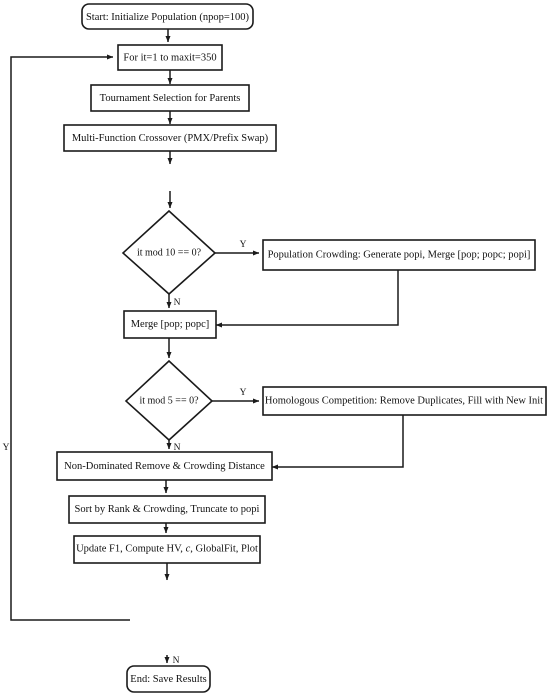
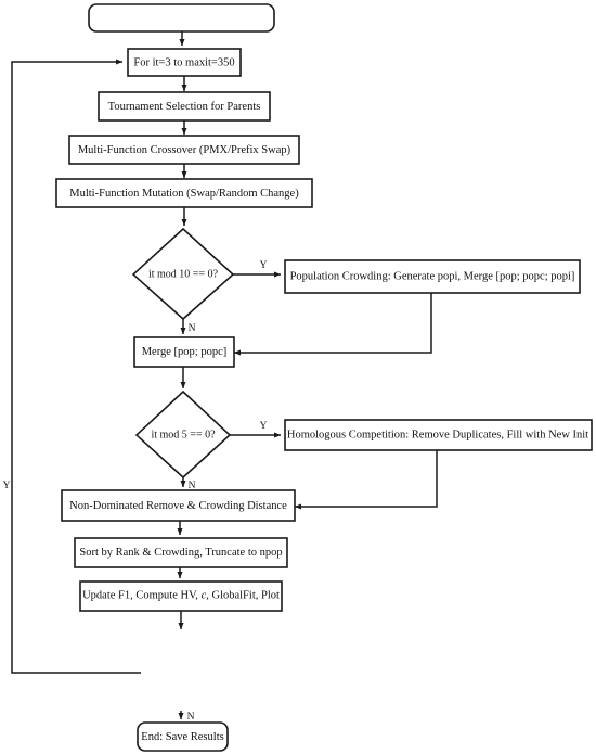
  Y
  N
  Y
  N
  Y
  N
- Start: Initialize Population (npop=100)
- For it=1 to maxit=350
+ For it=3 to maxit=350
  Tournament Selection for Parents
  Multi-Function Crossover (PMX/Prefix Swap)
+ Multi-Function Mutation (Swap/Random Change)
  it mod 10 == 0?
  Population Crowding: Generate popi, Merge [pop; popc; popi]
  Merge [pop; popc]
  it mod 5 == 0?
  Homologous Competition: Remove Duplicates, Fill with New Init
  Non-Dominated Remove & Crowding Distance
- Sort by Rank & Crowding, Truncate to popi
+ Sort by Rank & Crowding, Truncate to npop
  Update F1, Compute HV, c, GlobalFit, Plot
  End: Save Results
